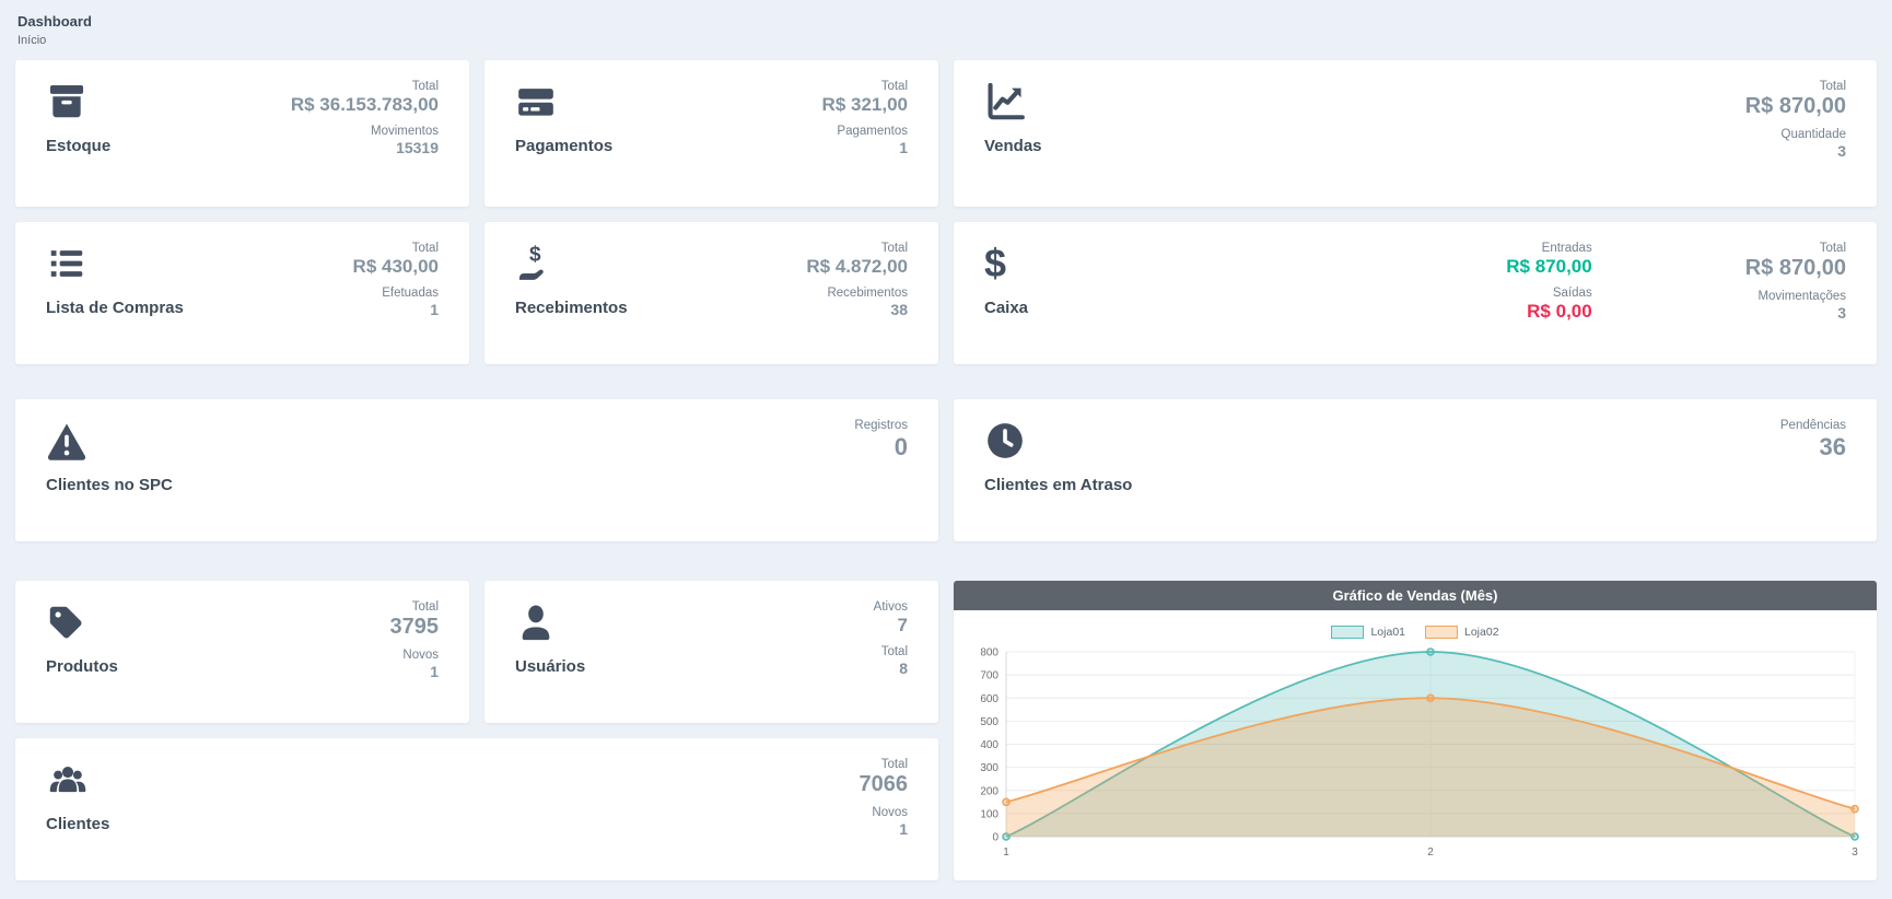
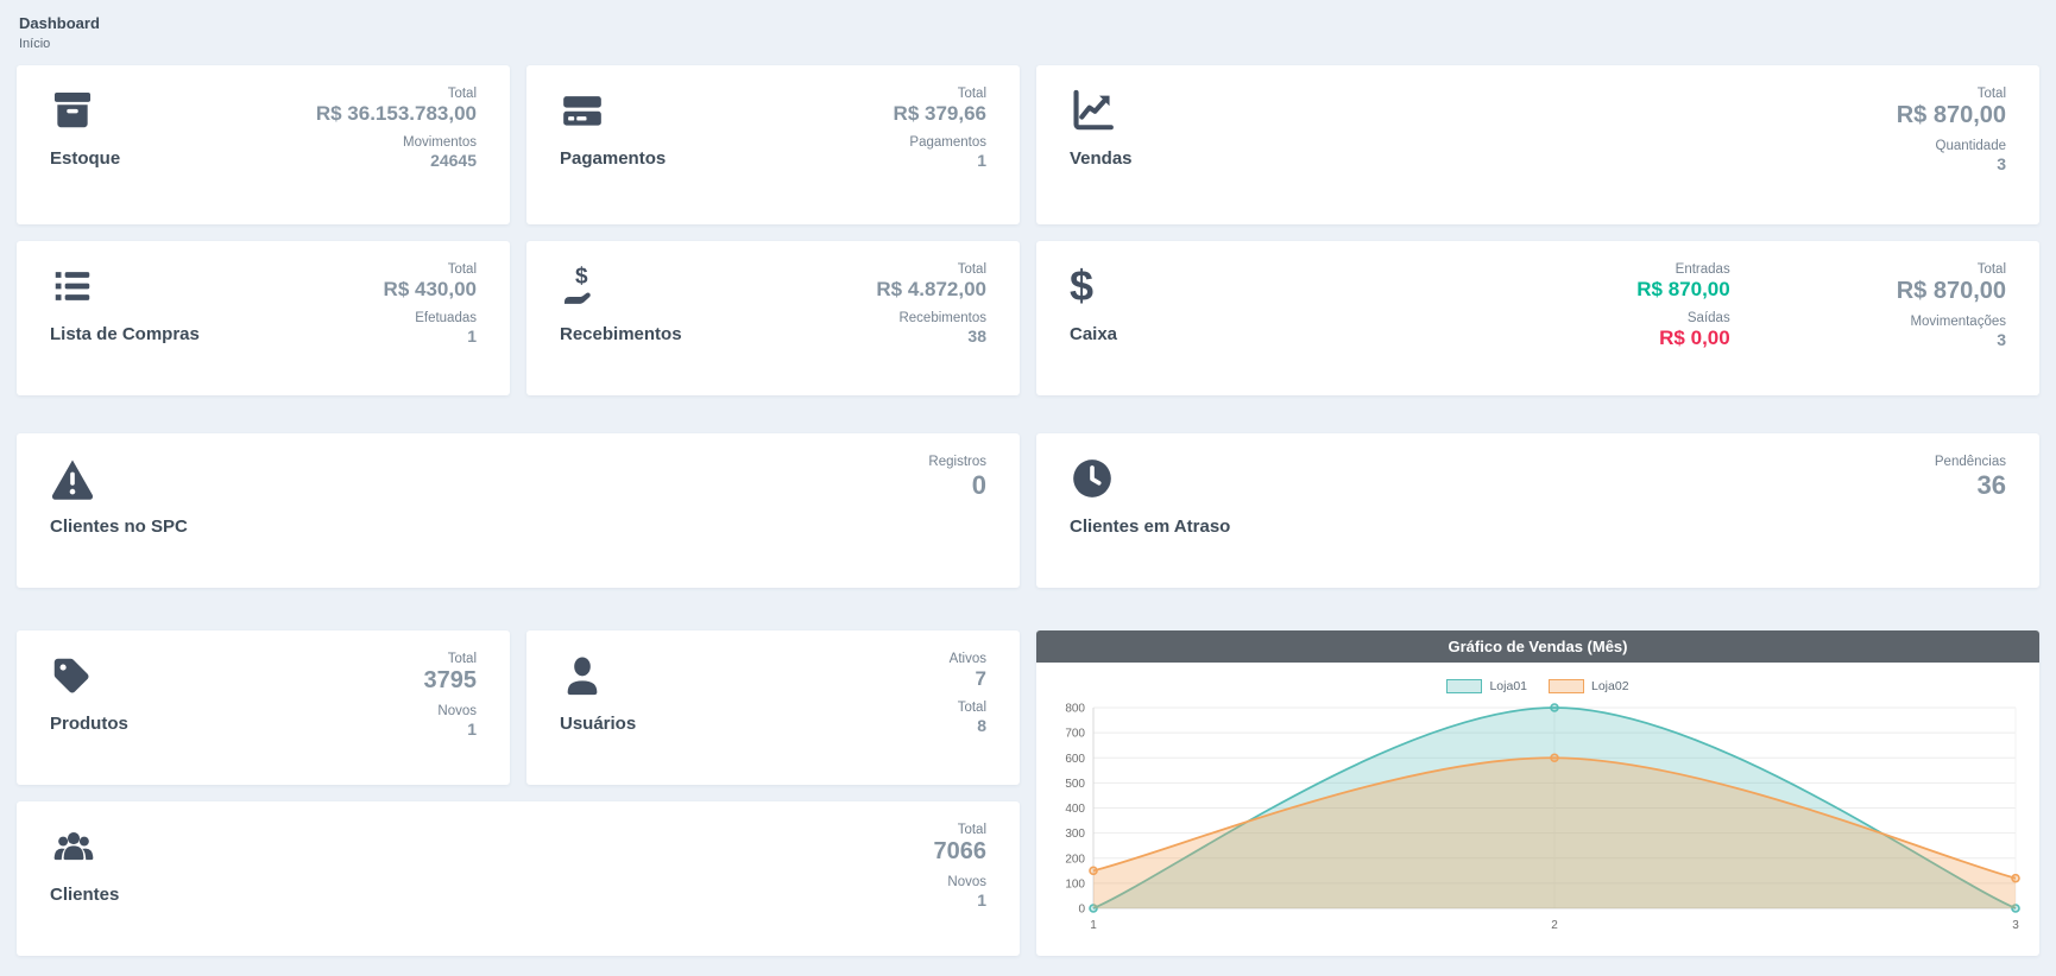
  Dashboard
  Início
  Estoque
  Total
  R$ 36.153.783,00
  Movimentos
- 15319
+ 24645
  Pagamentos
  Total
- R$ 321,00
+ R$ 379,66
  Pagamentos
  1
  Vendas
  Total
  R$ 870,00
  Quantidade
  3
  Lista de Compras
  Total
  R$ 430,00
  Efetuadas
  1
  $
  Recebimentos
  Total
  R$ 4.872,00
  Recebimentos
  38
  $
  Caixa
  Entradas
  R$ 870,00
  Saídas
  R$ 0,00
  Total
  R$ 870,00
  Movimentações
  3
  Clientes no SPC
  Registros
  0
  Clientes em Atraso
  Pendências
  36
  Produtos
  Total
  3795
  Novos
  1
  Usuários
  Ativos
  7
  Total
  8
  Gráfico de Vendas (Mês)
  Loja01
  Loja02
  0
  100
  200
  300
  400
  500
  600
  700
  800
  1
  2
  3
  Clientes
  Total
  7066
  Novos
  1
